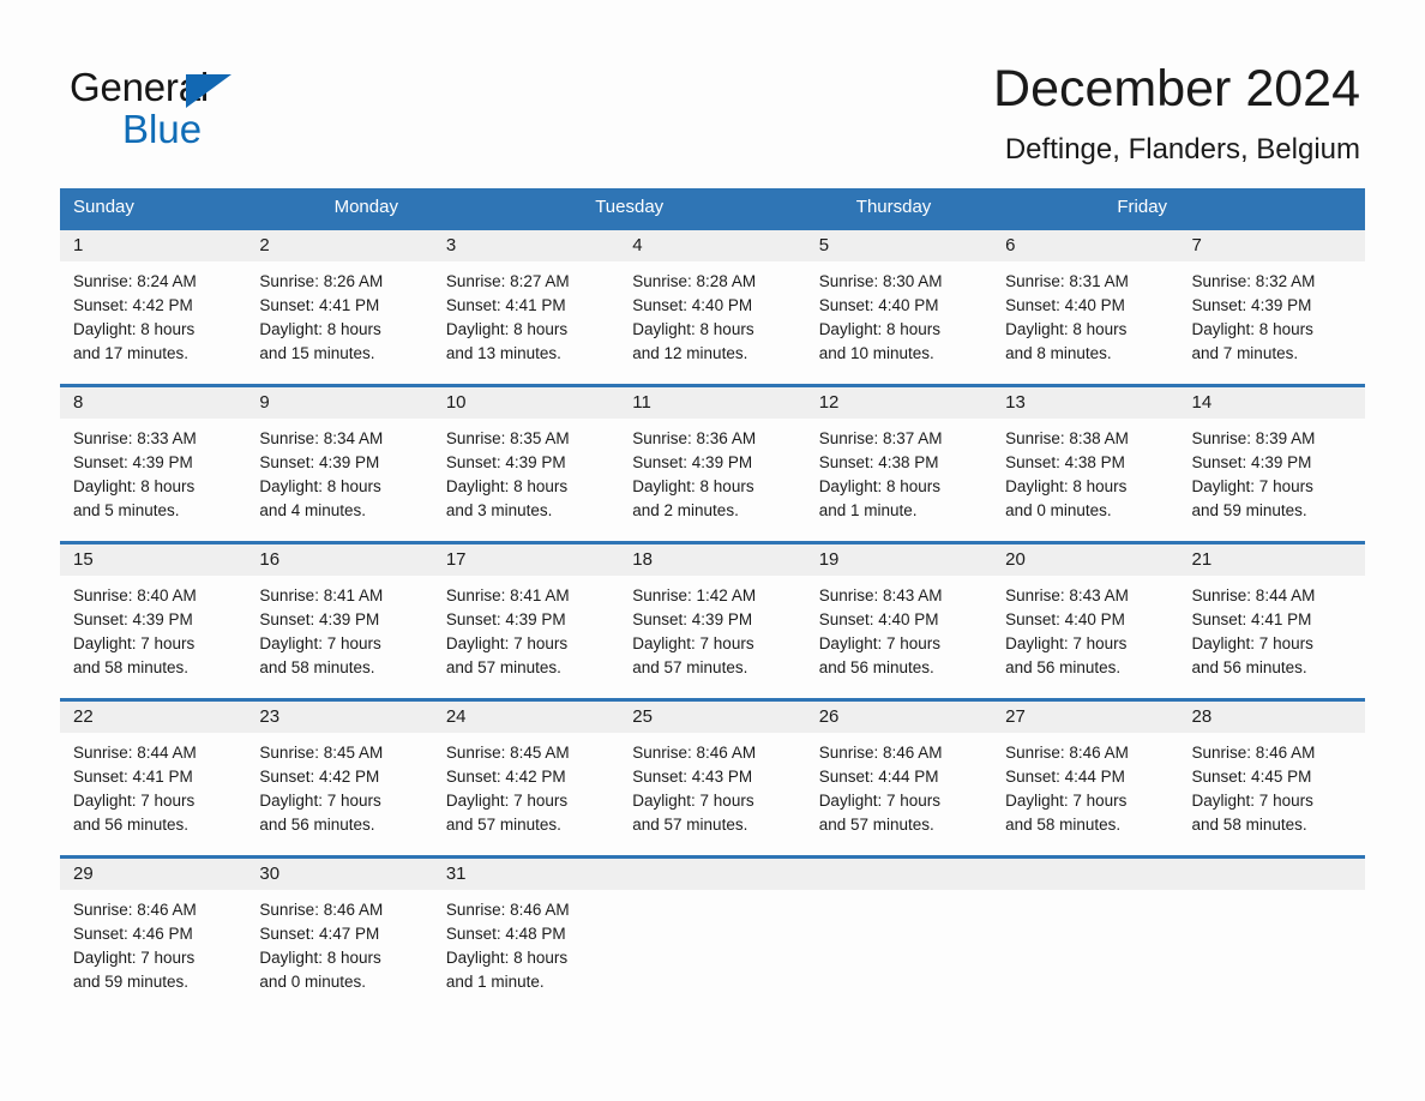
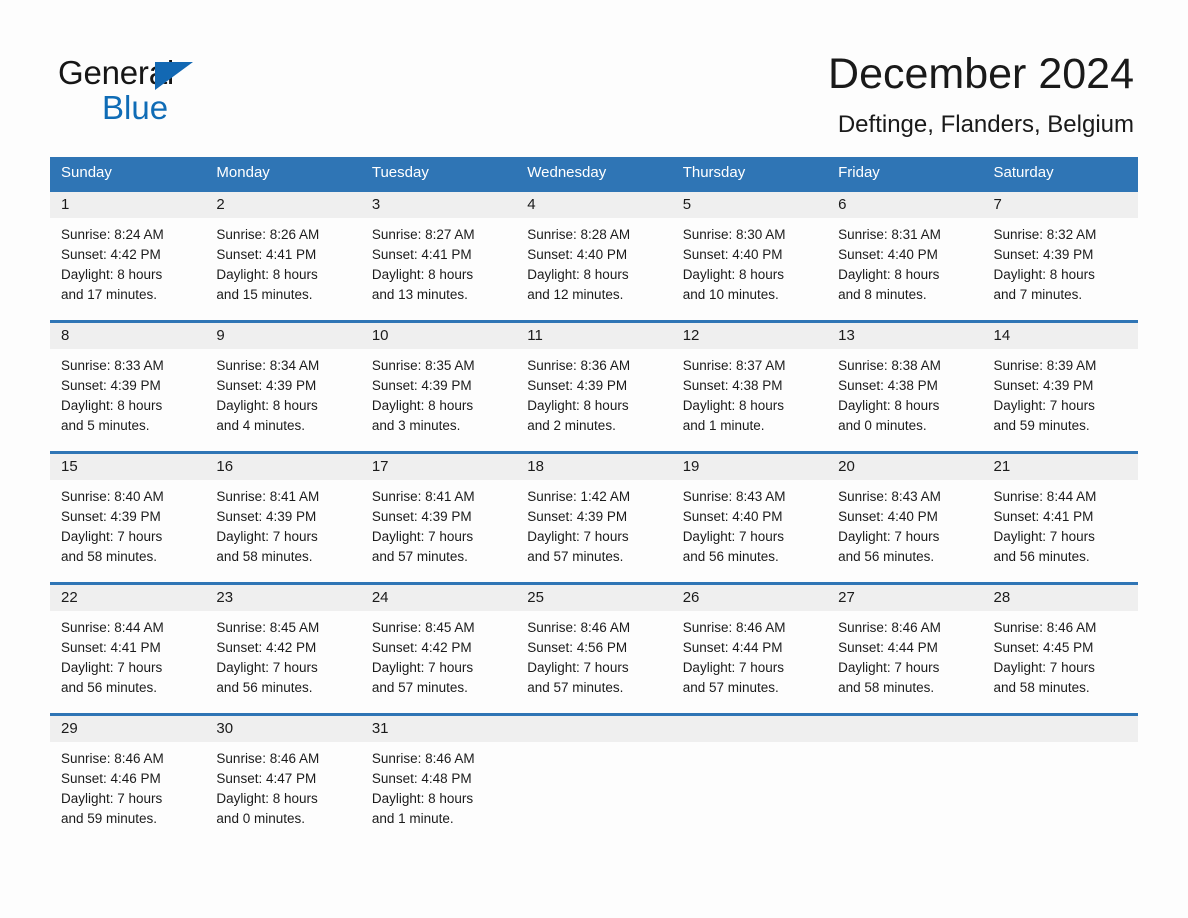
  General
  Blue
  December 2024
  Deftinge, Flanders, Belgium
  Sunday
  Monday
  Tuesday
+ Wednesday
  Thursday
  Friday
+ Saturday
  1
  Sunrise: 8:24 AM
  Sunset: 4:42 PM
  Daylight: 8 hours
  and 17 minutes.
  2
  Sunrise: 8:26 AM
  Sunset: 4:41 PM
  Daylight: 8 hours
  and 15 minutes.
  3
  Sunrise: 8:27 AM
  Sunset: 4:41 PM
  Daylight: 8 hours
  and 13 minutes.
  4
  Sunrise: 8:28 AM
  Sunset: 4:40 PM
  Daylight: 8 hours
  and 12 minutes.
  5
  Sunrise: 8:30 AM
  Sunset: 4:40 PM
  Daylight: 8 hours
  and 10 minutes.
  6
  Sunrise: 8:31 AM
  Sunset: 4:40 PM
  Daylight: 8 hours
  and 8 minutes.
  7
  Sunrise: 8:32 AM
  Sunset: 4:39 PM
  Daylight: 8 hours
  and 7 minutes.
  8
  Sunrise: 8:33 AM
  Sunset: 4:39 PM
  Daylight: 8 hours
  and 5 minutes.
  9
  Sunrise: 8:34 AM
  Sunset: 4:39 PM
  Daylight: 8 hours
  and 4 minutes.
  10
  Sunrise: 8:35 AM
  Sunset: 4:39 PM
  Daylight: 8 hours
  and 3 minutes.
  11
  Sunrise: 8:36 AM
  Sunset: 4:39 PM
  Daylight: 8 hours
  and 2 minutes.
  12
  Sunrise: 8:37 AM
  Sunset: 4:38 PM
  Daylight: 8 hours
  and 1 minute.
  13
  Sunrise: 8:38 AM
  Sunset: 4:38 PM
  Daylight: 8 hours
  and 0 minutes.
  14
  Sunrise: 8:39 AM
  Sunset: 4:39 PM
  Daylight: 7 hours
  and 59 minutes.
  15
  Sunrise: 8:40 AM
  Sunset: 4:39 PM
  Daylight: 7 hours
  and 58 minutes.
  16
  Sunrise: 8:41 AM
  Sunset: 4:39 PM
  Daylight: 7 hours
  and 58 minutes.
  17
  Sunrise: 8:41 AM
  Sunset: 4:39 PM
  Daylight: 7 hours
  and 57 minutes.
  18
  Sunrise: 1:42 AM
  Sunset: 4:39 PM
  Daylight: 7 hours
  and 57 minutes.
  19
  Sunrise: 8:43 AM
  Sunset: 4:40 PM
  Daylight: 7 hours
  and 56 minutes.
  20
  Sunrise: 8:43 AM
  Sunset: 4:40 PM
  Daylight: 7 hours
  and 56 minutes.
  21
  Sunrise: 8:44 AM
  Sunset: 4:41 PM
  Daylight: 7 hours
  and 56 minutes.
  22
  Sunrise: 8:44 AM
  Sunset: 4:41 PM
  Daylight: 7 hours
  and 56 minutes.
  23
  Sunrise: 8:45 AM
  Sunset: 4:42 PM
  Daylight: 7 hours
  and 56 minutes.
  24
  Sunrise: 8:45 AM
  Sunset: 4:42 PM
  Daylight: 7 hours
  and 57 minutes.
  25
  Sunrise: 8:46 AM
- Sunset: 4:43 PM
+ Sunset: 4:56 PM
  Daylight: 7 hours
  and 57 minutes.
  26
  Sunrise: 8:46 AM
  Sunset: 4:44 PM
  Daylight: 7 hours
  and 57 minutes.
  27
  Sunrise: 8:46 AM
  Sunset: 4:44 PM
  Daylight: 7 hours
  and 58 minutes.
  28
  Sunrise: 8:46 AM
  Sunset: 4:45 PM
  Daylight: 7 hours
  and 58 minutes.
  29
  Sunrise: 8:46 AM
  Sunset: 4:46 PM
  Daylight: 7 hours
  and 59 minutes.
  30
  Sunrise: 8:46 AM
  Sunset: 4:47 PM
  Daylight: 8 hours
  and 0 minutes.
  31
  Sunrise: 8:46 AM
  Sunset: 4:48 PM
  Daylight: 8 hours
  and 1 minute.
